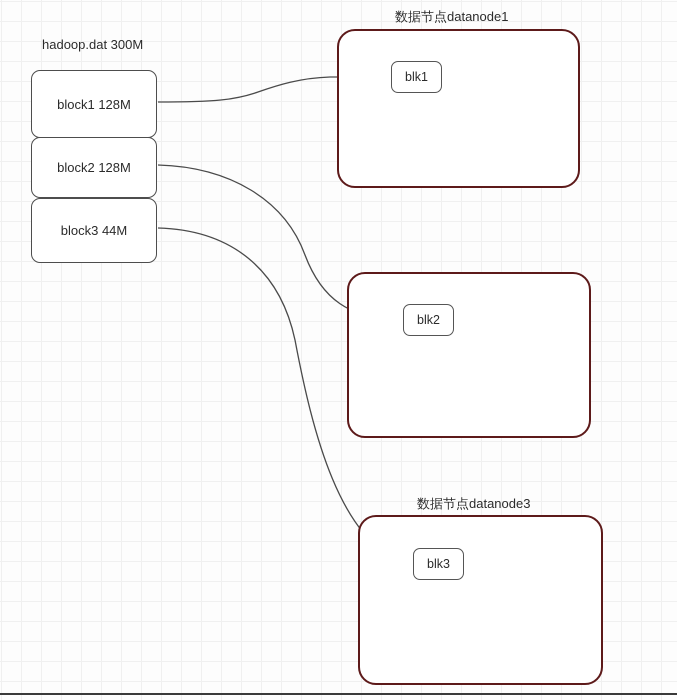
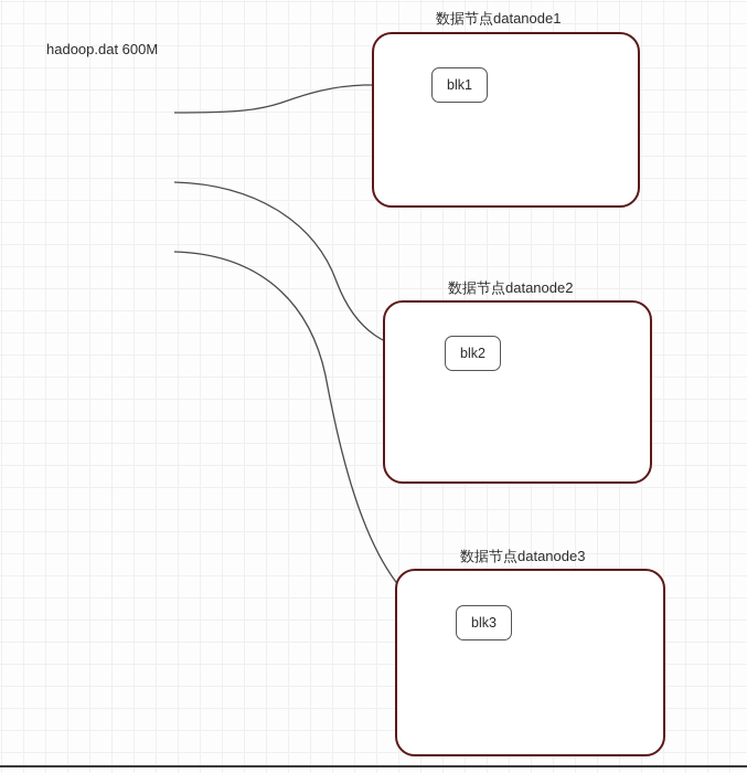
- hadoop.dat 300M
+ hadoop.dat 600M
- block1 128M
- block2 128M
- block3 44M
  数据节点datanode1
  blk1
+ 数据节点datanode2
  blk2
  数据节点datanode3
  blk3
